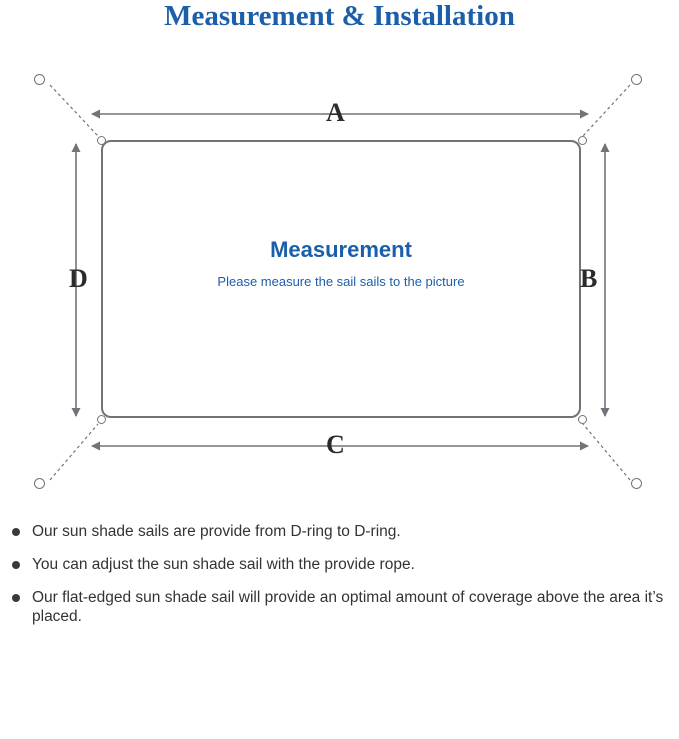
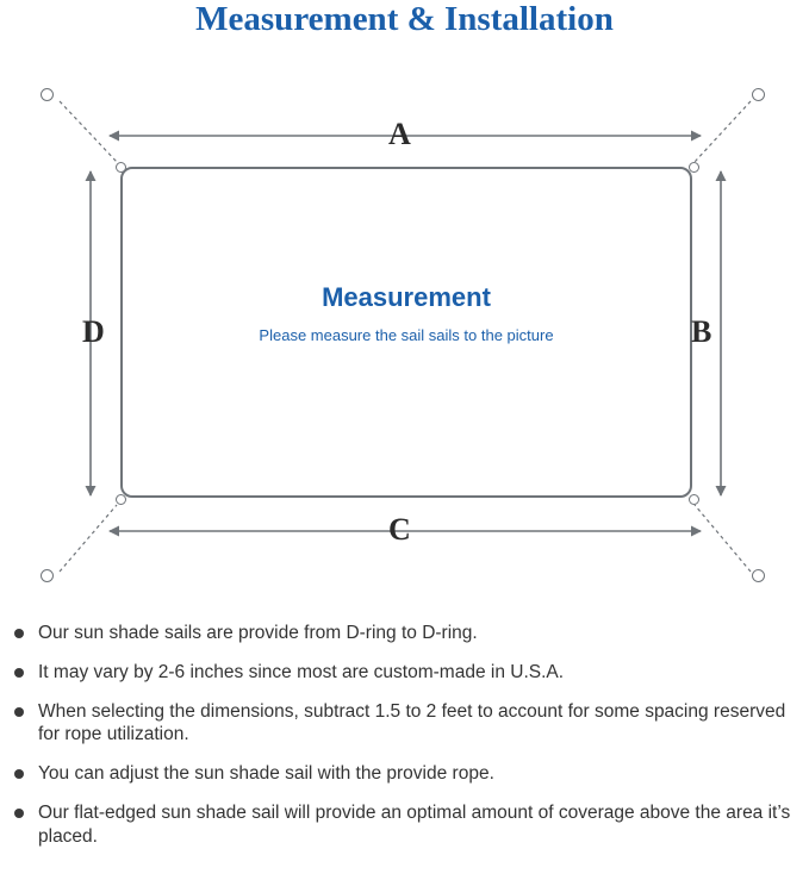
  Measurement & Installation
  A
  B
  C
  D
  Measurement
  Please measure the sail sails to the picture
  Our sun shade sails are provide from D-ring to D-ring.
+ It may vary by 2-6 inches since most are custom-made in U.S.A.
+ When selecting the dimensions, subtract 1.5 to 2 feet to account for some spacing reserved for rope utilization.
  You can adjust the sun shade sail with the provide rope.
  Our flat-edged sun shade sail will provide an optimal amount of coverage above the area it’s placed.
